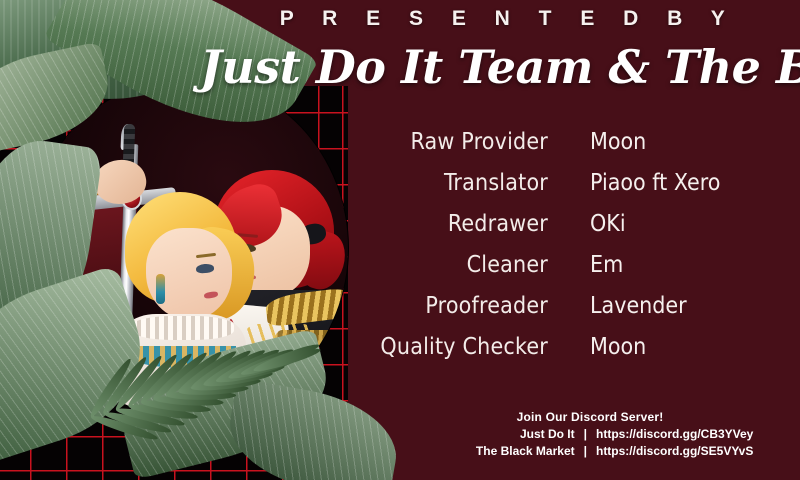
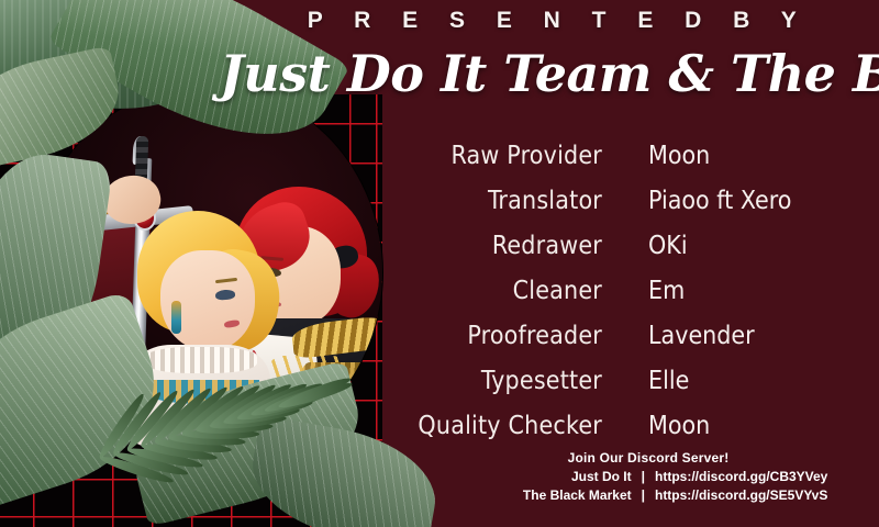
  P R E S E N T E D B Y
  Raw Provider
  Moon
  Translator
  Piaoo ft Xero
  Redrawer
  OKi
  Cleaner
  Em
  Proofreader
  Lavender
+ Typesetter
+ Elle
  Quality Checker
  Moon
  Join Our Discord Server!
  Just Do It
  |
  https://discord.gg/CB3YVey
  The Black Market
  |
  https://discord.gg/SE5VYvS
